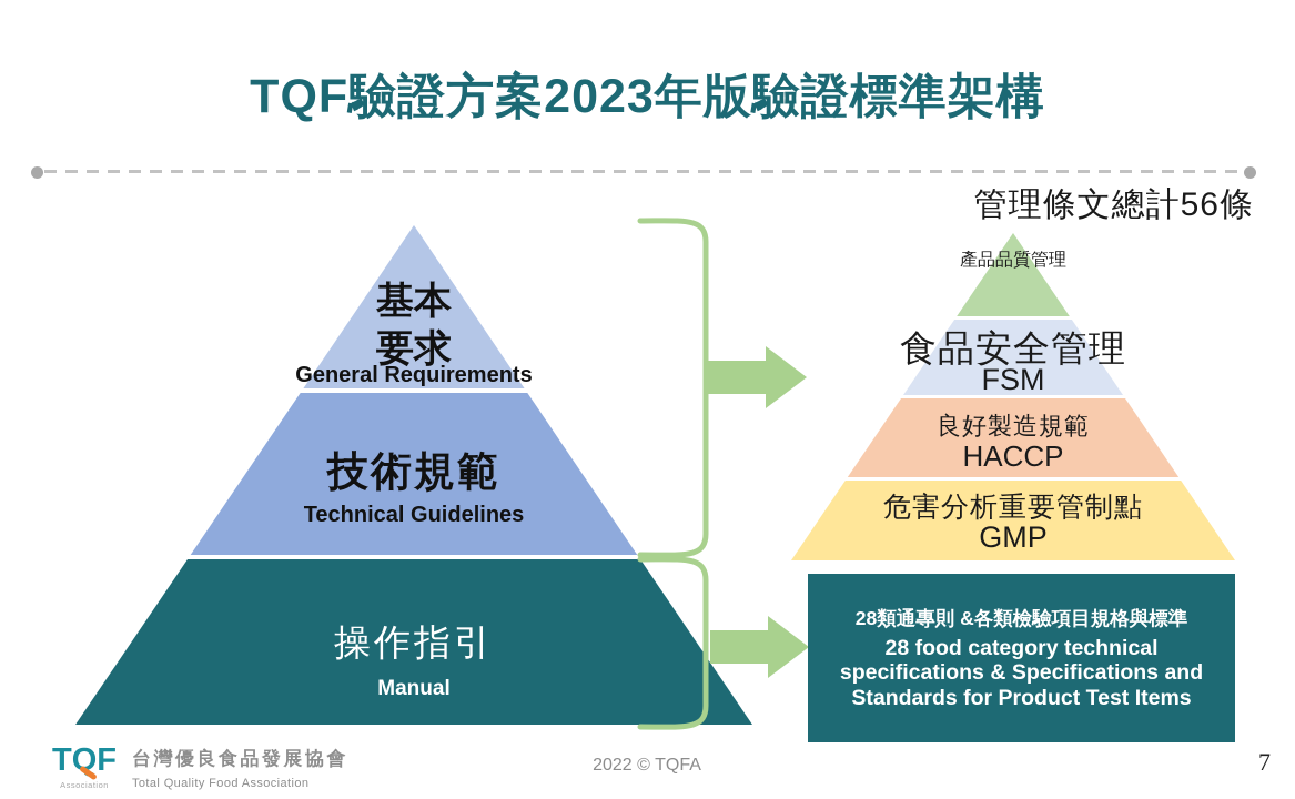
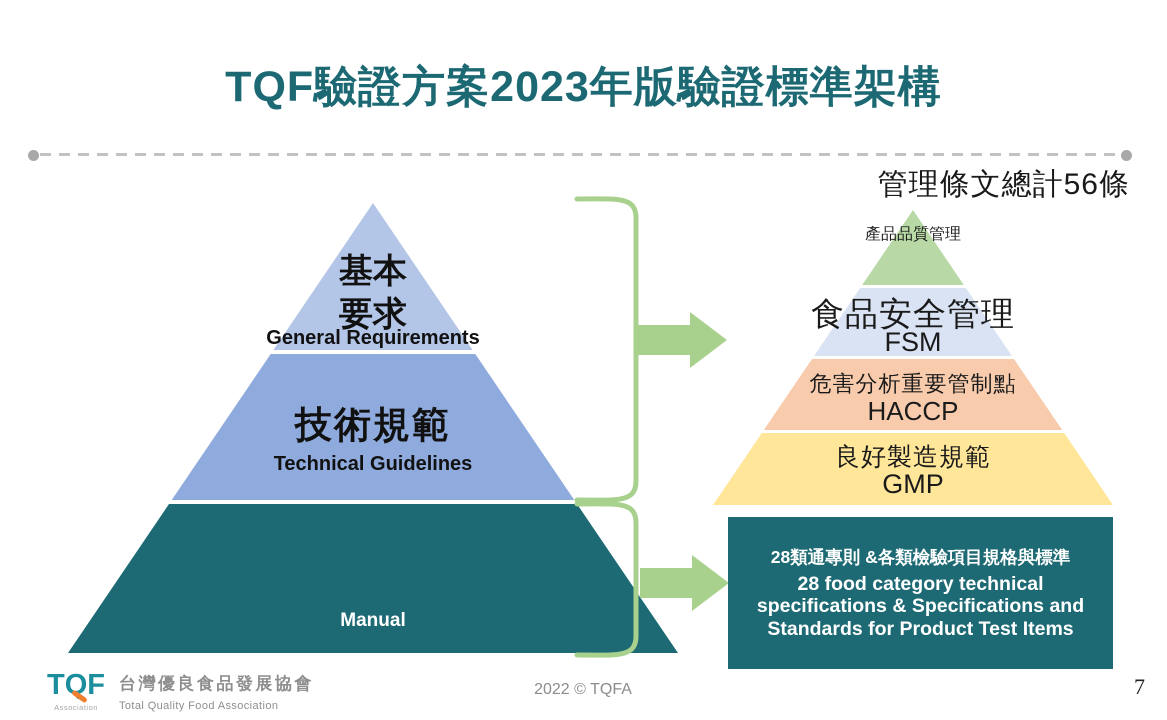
  TQF驗證方案2023年版驗證標準架構
  管理條文總計56條
  基本
  要求
  General Requirements
  技術規範
  Technical Guidelines
- 操作指引
  Manual
  產品品質管理
  食品安全管理
  FSM
- 良好製造規範
+ 危害分析重要管制點
  HACCP
- 危害分析重要管制點
+ 良好製造規範
  GMP
  28類通專則 &各類檢驗項目規格與標準
  28 food category technical specifications & Specifications and Standards for Product Test Items
  TQF
  Association
  台灣優良食品發展協會
  Total Quality Food Association
  2022 © TQFA
  7
